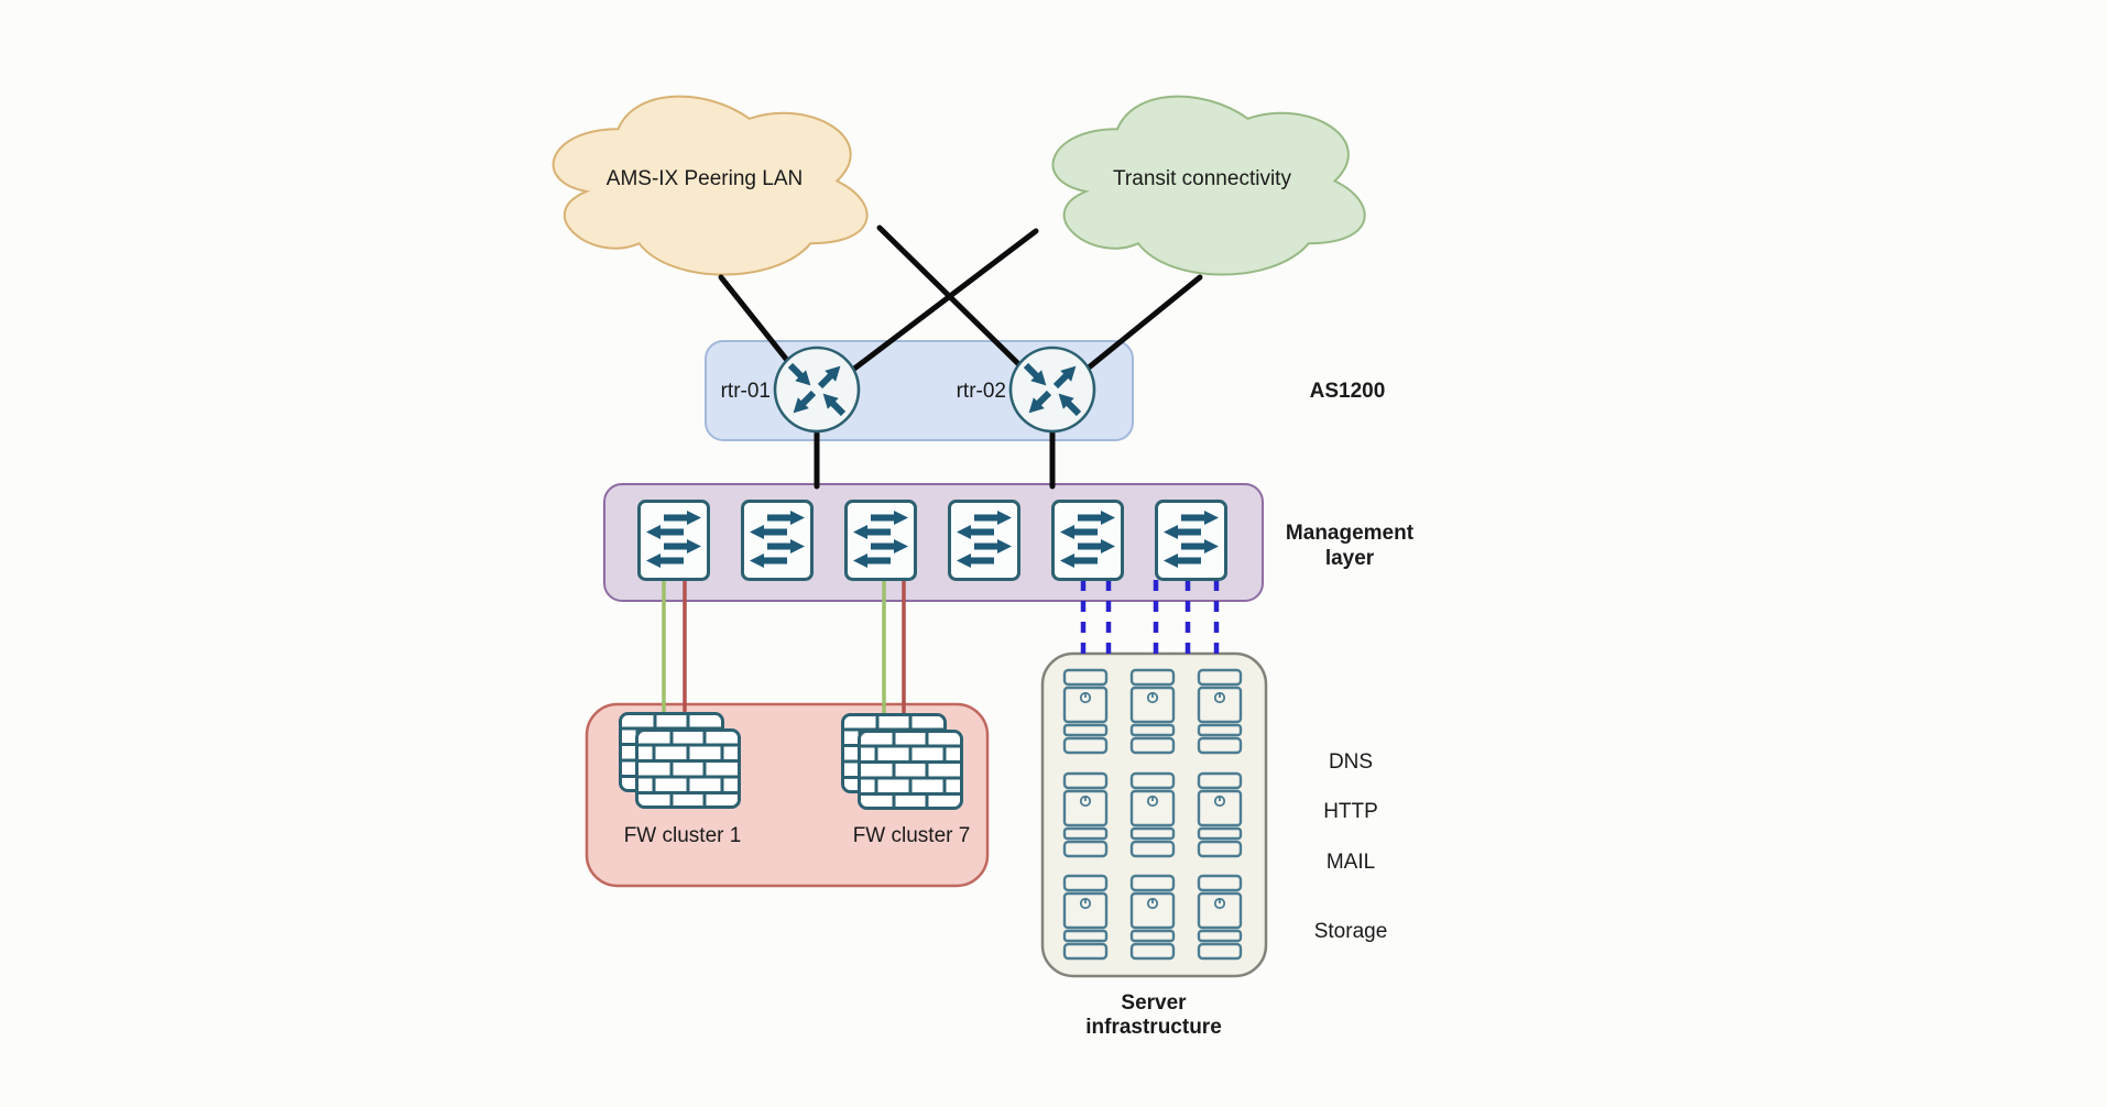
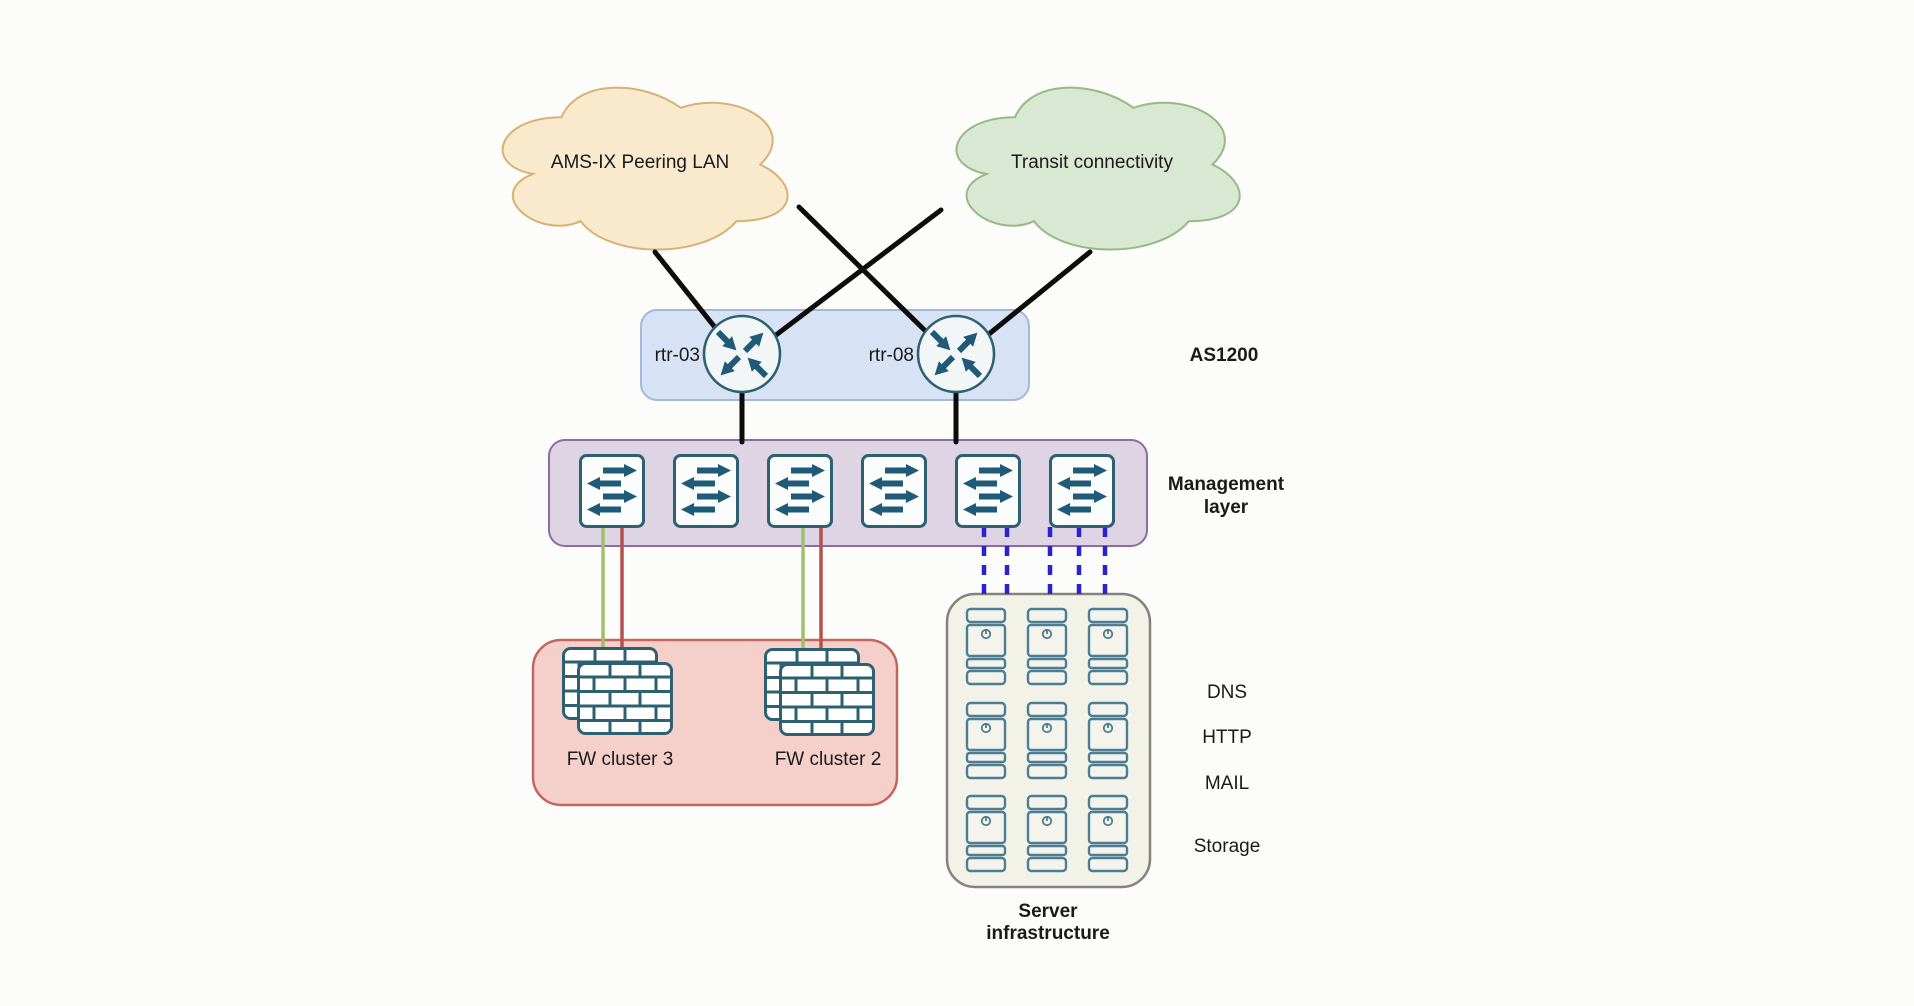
  AMS-IX Peering LAN
  Transit connectivity
- rtr-01
+ rtr-03
- rtr-02
+ rtr-08
  AS1200
  Management
  layer
- FW cluster 1
+ FW cluster 3
- FW cluster 7
+ FW cluster 2
  DNS
  HTTP
  MAIL
  Storage
  Server
  infrastructure
